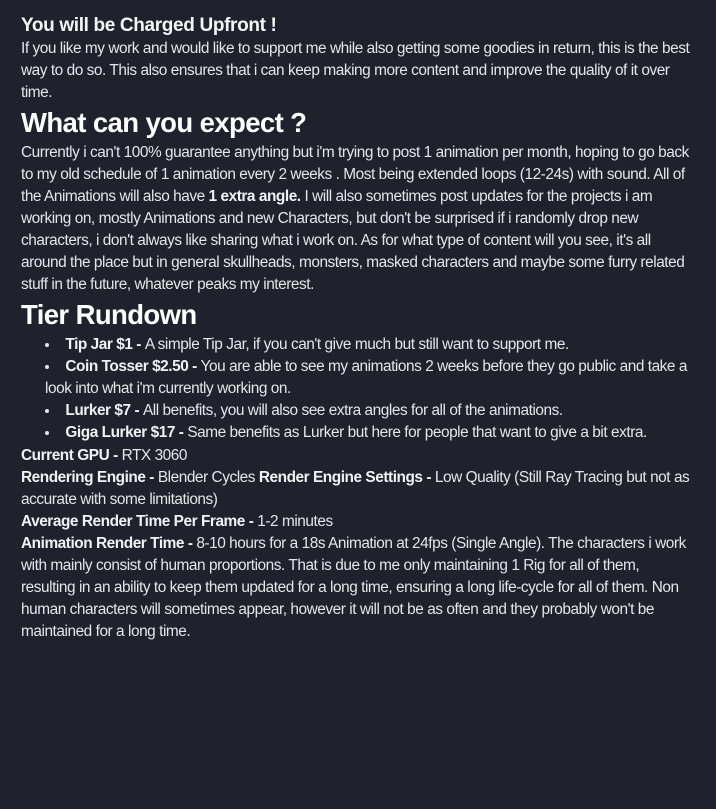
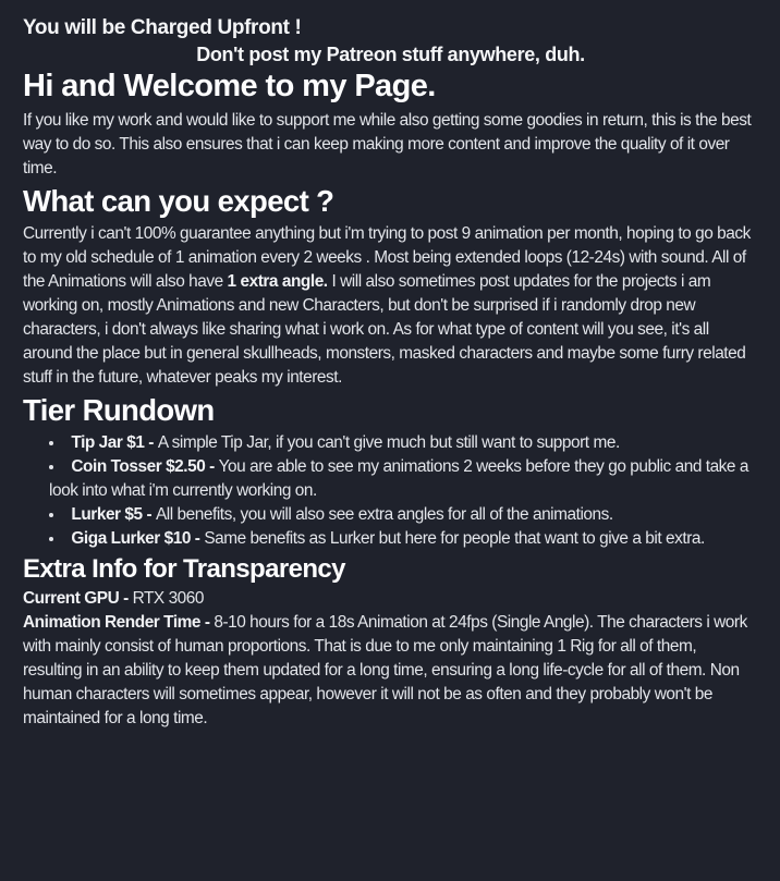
  You will be Charged Upfront !
+ Don't post my Patreon stuff anywhere, duh.
+ Hi and Welcome to my Page.
  If you like my work and would like to support me while also getting some goodies in return, this is the best way to do so. This also ensures that i can keep making more content and improve the quality of it over time.
  What can you expect ?
- Currently i can't 100% guarantee anything but i'm trying to post 1 animation per month, hoping to go back to my old schedule of 1 animation every 2 weeks . Most being extended loops (12-24s) with sound. All of the Animations will also have 1 extra angle. I will also sometimes post updates for the projects i am working on, mostly Animations and new Characters, but don't be surprised if i randomly drop new characters, i don't always like sharing what i work on. As for what type of content will you see, it's all around the place but in general skullheads, monsters, masked characters and maybe some furry related stuff in the future, whatever peaks my interest.
+ Currently i can't 100% guarantee anything but i'm trying to post 9 animation per month, hoping to go back to my old schedule of 1 animation every 2 weeks . Most being extended loops (12-24s) with sound. All of the Animations will also have 1 extra angle. I will also sometimes post updates for the projects i am working on, mostly Animations and new Characters, but don't be surprised if i randomly drop new characters, i don't always like sharing what i work on. As for what type of content will you see, it's all around the place but in general skullheads, monsters, masked characters and maybe some furry related stuff in the future, whatever peaks my interest.
  Tier Rundown
  Tip Jar $1 - A simple Tip Jar, if you can't give much but still want to support me.
  Coin Tosser $2.50 - You are able to see my animations 2 weeks before they go public and take a look into what i'm currently working on.
- Lurker $7 - All benefits, you will also see extra angles for all of the animations.
+ Lurker $5 - All benefits, you will also see extra angles for all of the animations.
- Giga Lurker $17 - Same benefits as Lurker but here for people that want to give a bit extra.
+ Giga Lurker $10 - Same benefits as Lurker but here for people that want to give a bit extra.
+ Extra Info for Transparency
  Current GPU - RTX 3060
- Rendering Engine - Blender Cycles Render Engine Settings - Low Quality (Still Ray Tracing but not as accurate with some limitations)
- Average Render Time Per Frame - 1-2 minutes
  Animation Render Time - 8-10 hours for a 18s Animation at 24fps (Single Angle). The characters i work with mainly consist of human proportions. That is due to me only maintaining 1 Rig for all of them, resulting in an ability to keep them updated for a long time, ensuring a long life-cycle for all of them. Non human characters will sometimes appear, however it will not be as often and they probably won't be maintained for a long time.
